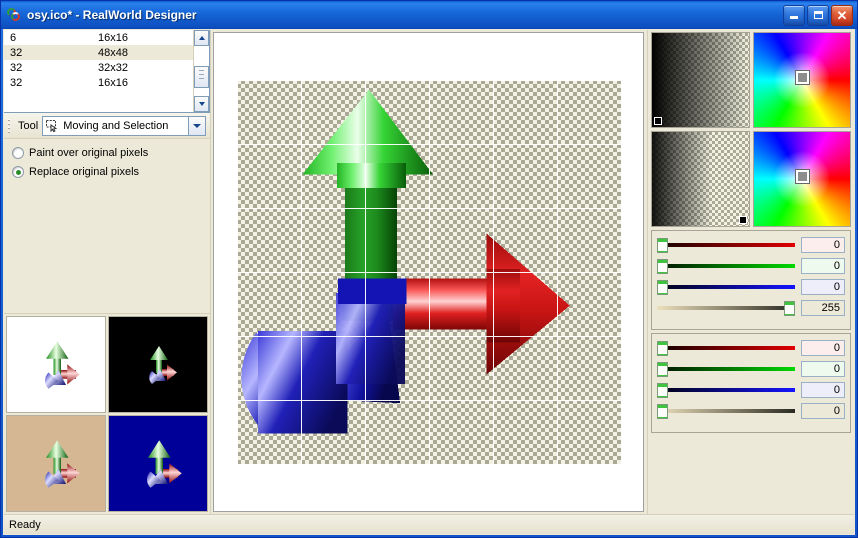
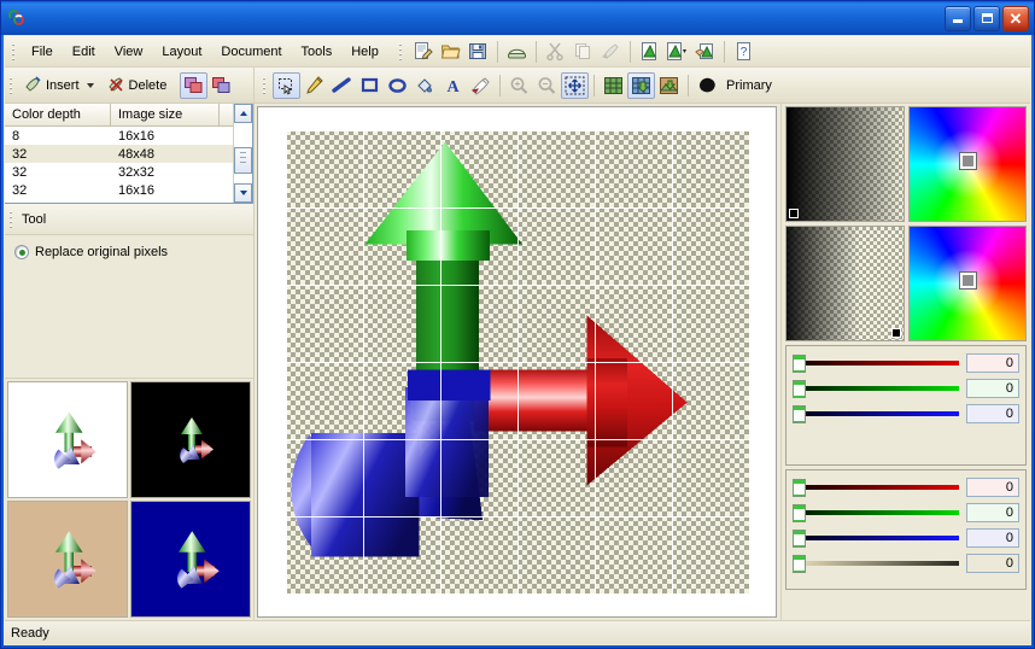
- osy.ico* - RealWorld Designer
  ✕
+ File
+ Edit
+ View
+ Layout
+ Document
+ Tools
+ Help
+ ?
+ Insert
+ Delete
+ A
+ Primary
+ Color depth
+ Image size
- 6
+ 8
  16x16
  32
  48x48
  32
  32x32
  32
  16x16
  Tool
- Moving and Selection
- Paint over original pixels
  Replace original pixels
  0
  0
  0
- 255
  0
  0
  0
  0
  Ready
